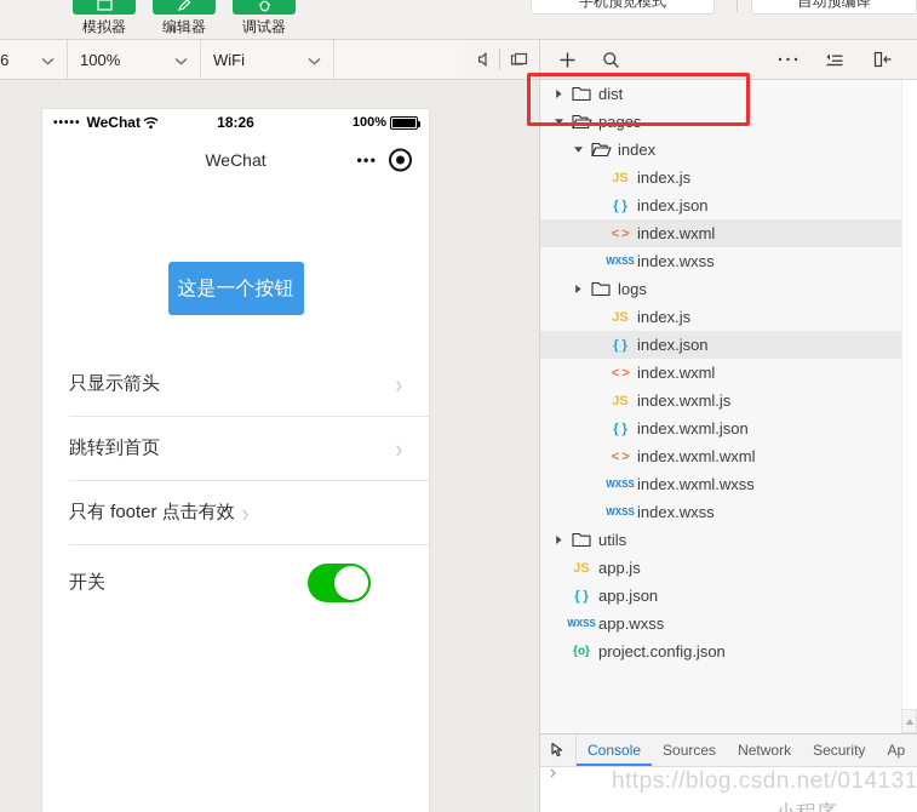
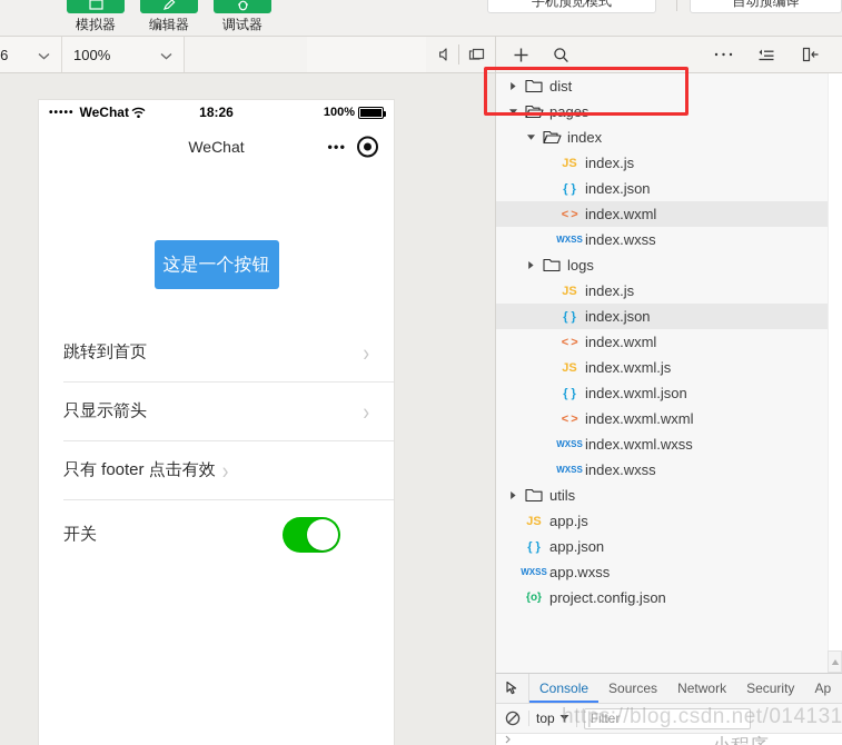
  模拟器
  编辑器
  调试器
  手机预览模式
  自动预编译
  100%
- WiFi
  •••••
  WeChat
  18:26
  100%
  WeChat
  •••
  这是一个按钮
- 只显示箭头
+ 跳转到首页
  ›
- 跳转到首页
+ 只显示箭头
  ›
  只有 footer 点击有效
  ›
  开关
  dist
  pages
  index
  JS
  index.js
  { }
  index.json
  < >
  index.wxml
  WXSS
  index.wxss
  logs
  JS
  index.js
  { }
  index.json
  < >
  index.wxml
  JS
  index.wxml.js
  { }
  index.wxml.json
  < >
  index.wxml.wxml
  WXSS
  index.wxml.wxss
  WXSS
  index.wxss
  utils
  JS
  app.js
  { }
  app.json
  WXSS
  app.wxss
  {o}
  project.config.json
  Console
  Sources
  Network
  Security
  Ap
+ top
+ Filter
  https://blog.csdn.net/014131
